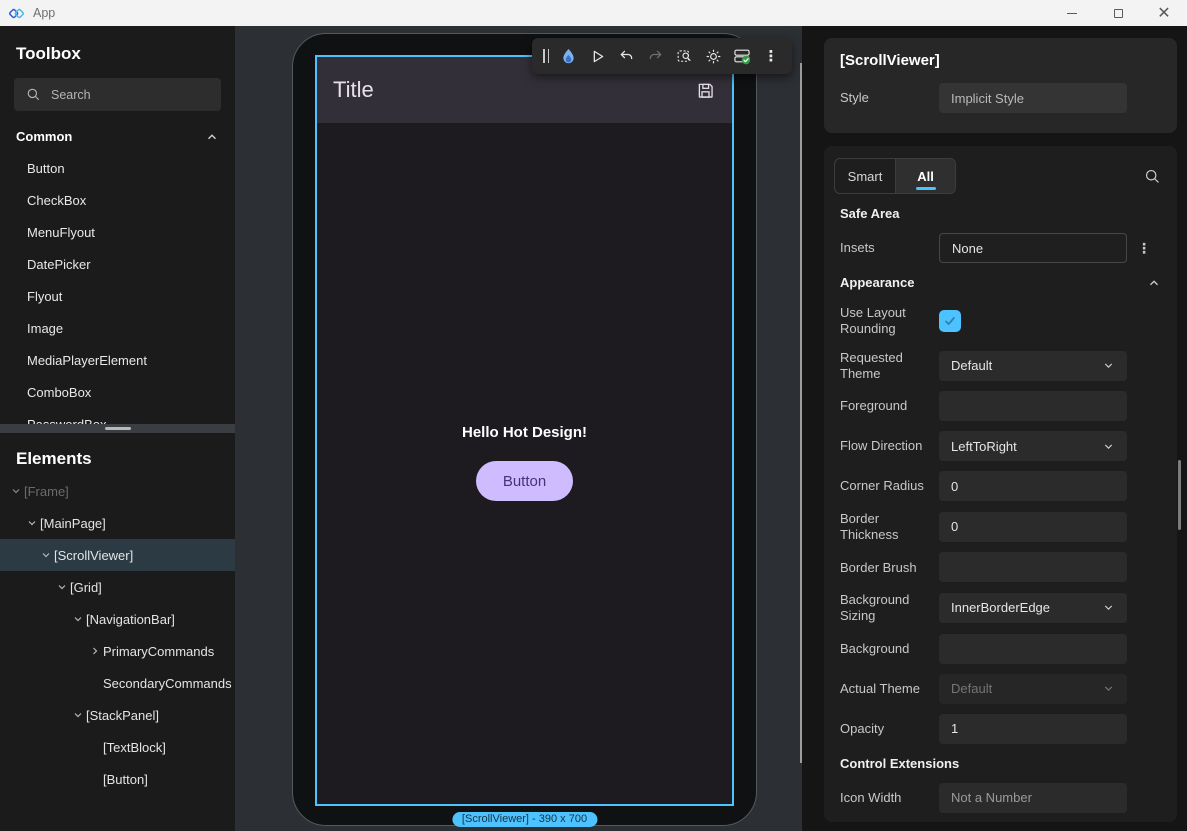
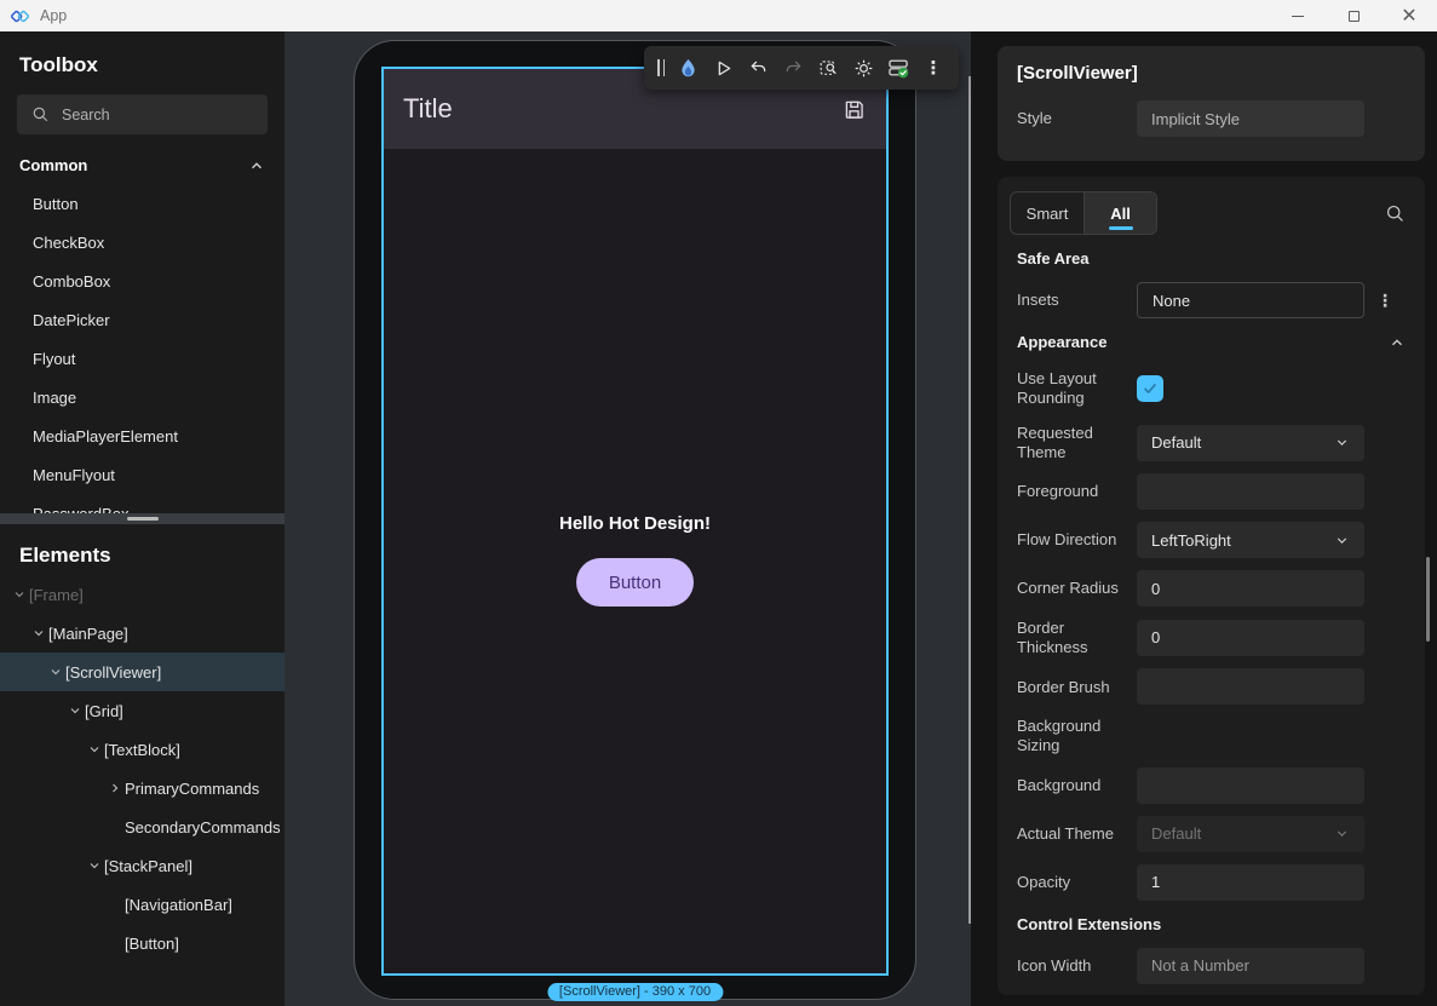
  App
  ✕
  Toolbox
  Search
  Common
  Button
  CheckBox
- MenuFlyout
+ ComboBox
  DatePicker
  Flyout
  Image
  MediaPlayerElement
- ComboBox
+ MenuFlyout
  Elements
  [Frame]
  [MainPage]
  [ScrollViewer]
  [Grid]
- [NavigationBar]
+ [TextBlock]
  PrimaryCommands
  SecondaryCommands
  [StackPanel]
- [TextBlock]
+ [NavigationBar]
  [Button]
  Title
  Hello Hot Design!
  Button
  [ScrollViewer] - 390 x 700
  ⋮
  [ScrollViewer]
  Style
  Implicit Style
  Smart
  All
  Safe Area
  Insets
  None
  ⋮
  Appearance
  Use Layout Rounding
  Requested Theme
  Default
  Foreground
  Flow Direction
  LeftToRight
  Corner Radius
  0
  Border Thickness
  0
  Border Brush
  Background Sizing
- InnerBorderEdge
  Background
  Actual Theme
  Default
  Opacity
  1
  Control Extensions
  Icon Width
  Not a Number
